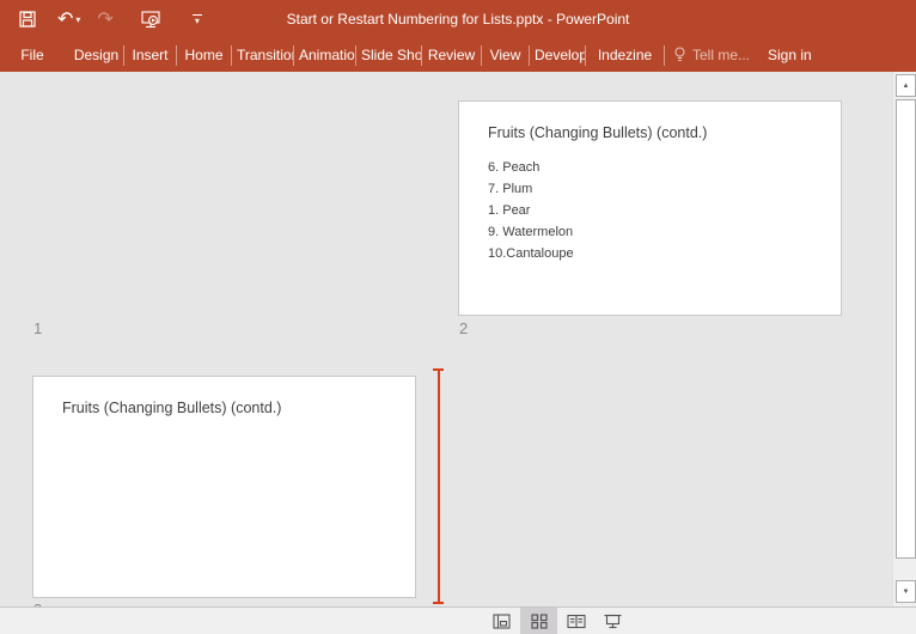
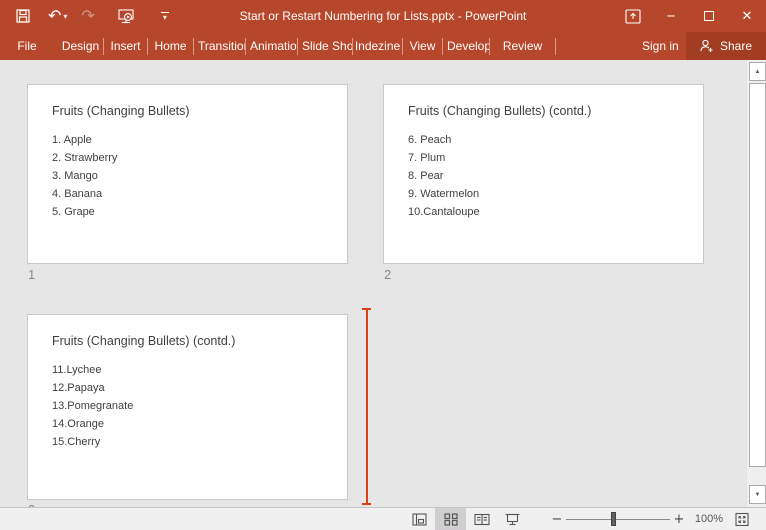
  ↶
  ▾
  ↷
  ▾
  Start or Restart Numbering for Lists.pptx - PowerPoint
+ ─
+ ✕
  File
  Design
  Insert
  Home
  Transitio
  Animatio
  Slide Sho
- Review
+ Indezine
  View
  Develop
- Indezine
+ Review
- Tell me...
  Sign in
+ Share
+ Fruits (Changing Bullets)
+ 1. Apple
+ 2. Strawberry
+ 3. Mango
+ 4. Banana
+ 5. Grape
  1
  Fruits (Changing Bullets) (contd.)
  6. Peach
  7. Plum
- 1. Pear
+ 8. Pear
  9. Watermelon
  10.Cantaloupe
  2
  Fruits (Changing Bullets) (contd.)
+ 11.Lychee
+ 12.Papaya
+ 13.Pomegranate
+ 14.Orange
+ 15.Cherry
+ −
+ +
+ 100%
